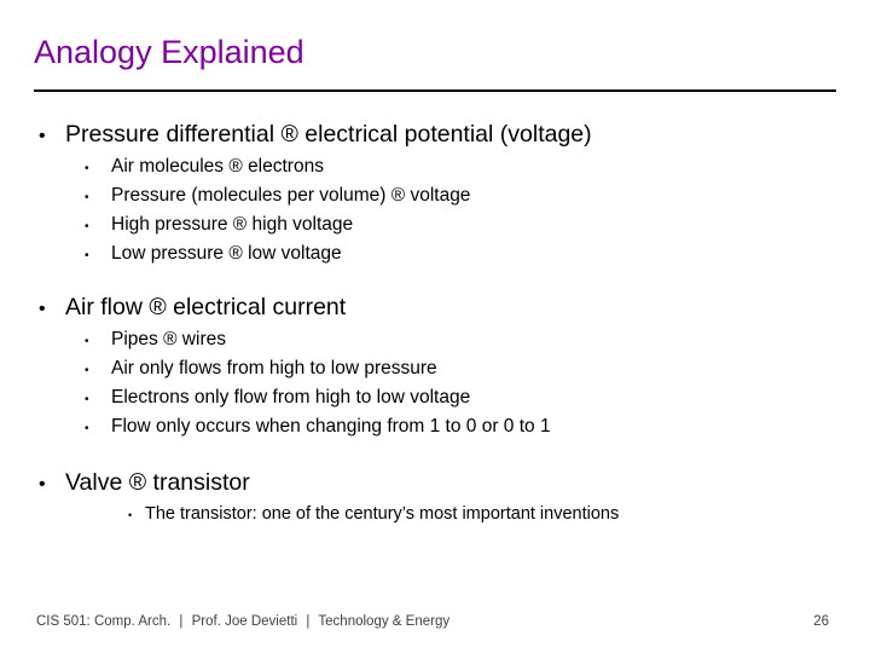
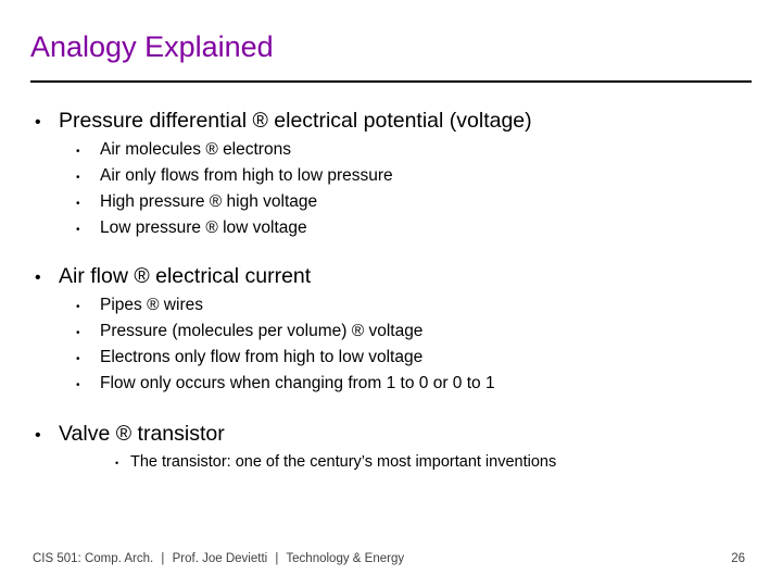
  Analogy Explained
  •
  Pressure differential ® electrical potential (voltage)
  •
  Air molecules ® electrons
  •
- Pressure (molecules per volume) ® voltage
+ Air only flows from high to low pressure
  •
  High pressure ® high voltage
  •
  Low pressure ® low voltage
  •
  Air flow ® electrical current
  •
  Pipes ® wires
  •
- Air only flows from high to low pressure
+ Pressure (molecules per volume) ® voltage
  •
  Electrons only flow from high to low voltage
  •
  Flow only occurs when changing from 1 to 0 or 0 to 1
  •
  Valve ® transistor
  •
  The transistor: one of the century’s most important inventions
  CIS 501: Comp. Arch. | Prof. Joe Devietti | Technology & Energy
  26
